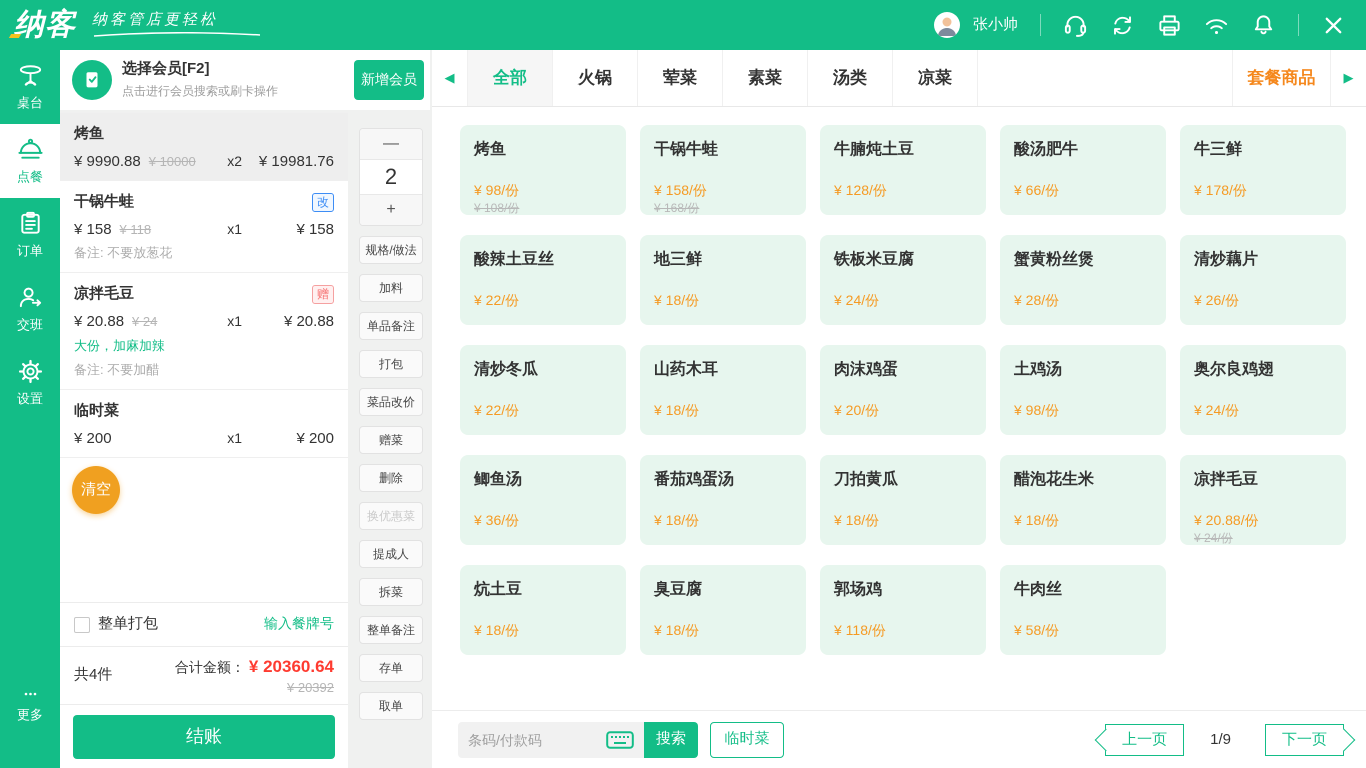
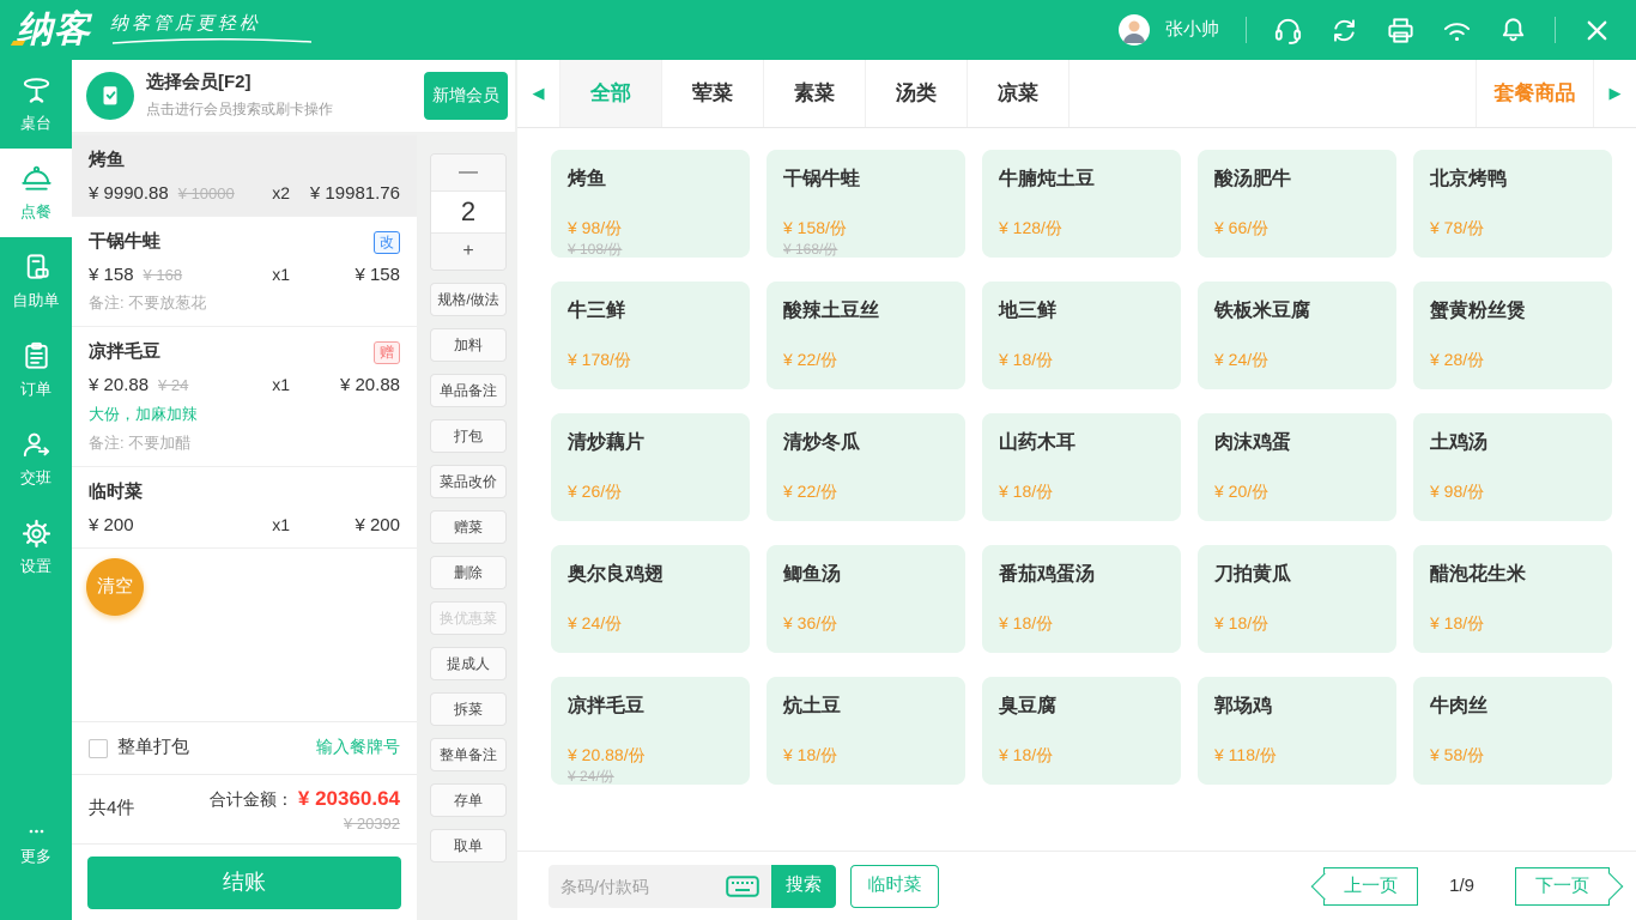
  纳客
  纳客管店更轻松
  张小帅
  桌台
  点餐
+ 自助单
  订单
  交班
  设置
  更多
  选择会员[F2]
  点击进行会员搜索或刷卡操作
  新增会员
  烤鱼
  ¥ 9990.88
  ¥ 10000
  x2
  ¥ 19981.76
  干锅牛蛙
  改
  ¥ 158
- ¥ 118
+ ¥ 168
  x1
  ¥ 158
  备注: 不要放葱花
  凉拌毛豆
  赠
  ¥ 20.88
  ¥ 24
  x1
  ¥ 20.88
  大份，加麻加辣
  备注: 不要加醋
  临时菜
  ¥ 200
  x1
  ¥ 200
  清空
  整单打包
  输入餐牌号
  共4件
  合计金额：
  ¥ 20360.64
  ¥ 20392
  结账
  —
  2
  +
  规格/做法
  加料
  单品备注
  打包
  菜品改价
  赠菜
  删除
  换优惠菜
  提成人
  拆菜
  整单备注
  存单
  取单
  ◀
  全部
- 火锅
  荤菜
  素菜
  汤类
  凉菜
  套餐商品
  ▶
  烤鱼
  ¥ 98/份
  ¥ 108/份
  干锅牛蛙
  ¥ 158/份
  ¥ 168/份
  牛腩炖土豆
  ¥ 128/份
  酸汤肥牛
  ¥ 66/份
+ 北京烤鸭
+ ¥ 78/份
  牛三鲜
  ¥ 178/份
  酸辣土豆丝
  ¥ 22/份
  地三鲜
  ¥ 18/份
  铁板米豆腐
  ¥ 24/份
  蟹黄粉丝煲
  ¥ 28/份
  清炒藕片
  ¥ 26/份
  清炒冬瓜
  ¥ 22/份
  山药木耳
  ¥ 18/份
  肉沫鸡蛋
  ¥ 20/份
  土鸡汤
  ¥ 98/份
  奥尔良鸡翅
  ¥ 24/份
  鲫鱼汤
  ¥ 36/份
  番茄鸡蛋汤
  ¥ 18/份
  刀拍黄瓜
  ¥ 18/份
  醋泡花生米
  ¥ 18/份
  凉拌毛豆
  ¥ 20.88/份
  ¥ 24/份
  炕土豆
  ¥ 18/份
  臭豆腐
  ¥ 18/份
  郭场鸡
  ¥ 118/份
  牛肉丝
  ¥ 58/份
  条码/付款码
  搜索
  临时菜
  上一页
  1/9
  下一页
